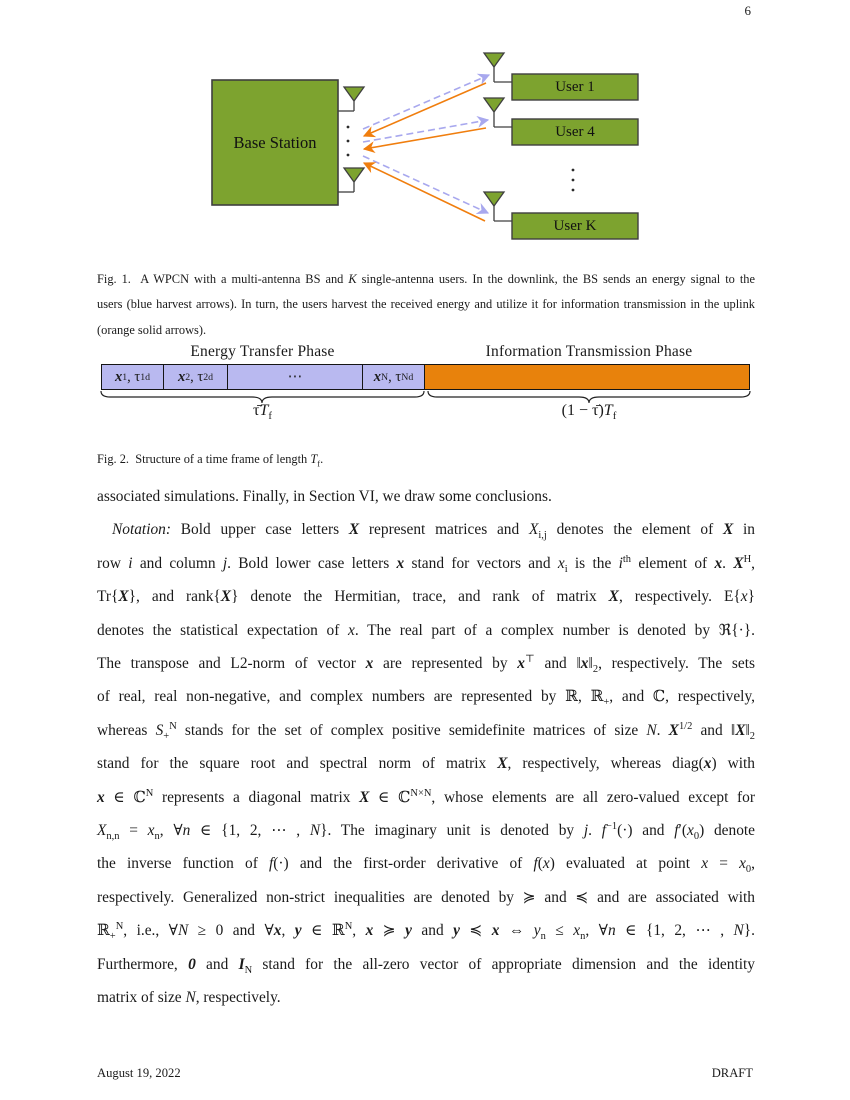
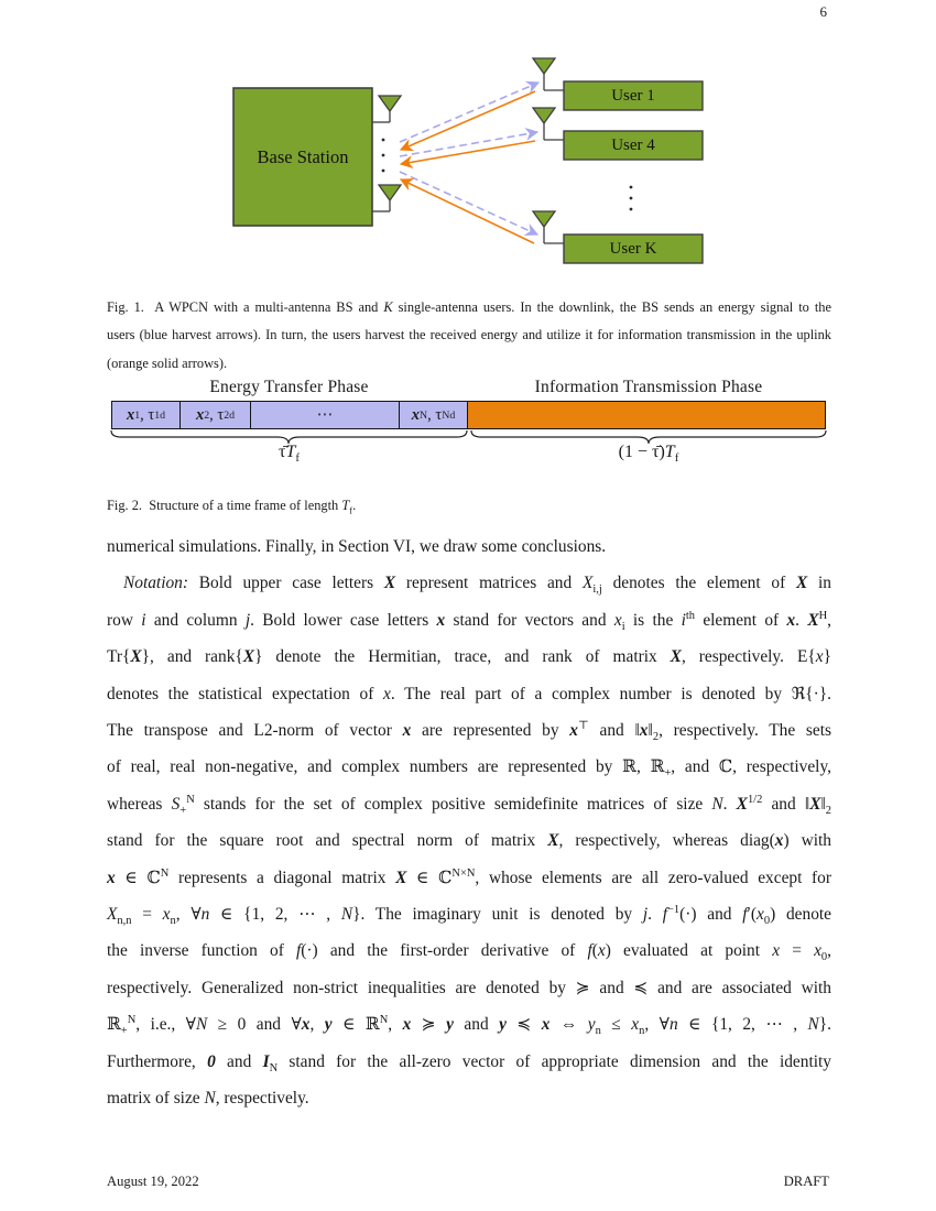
  6
  Base Station
  User 1
  User 4
  User K
  Fig. 1. A WPCN with a multi-antenna BS and K single-antenna users. In the downlink, the BS sends an energy signal to the
  users (blue harvest arrows). In turn, the users harvest the received energy and utilize it for information transmission in the uplink
  (orange solid arrows).
  Energy Transfer Phase
  Information Transmission Phase
  x
  1
  , τ
  1
  d
  x
  2
  , τ
  2
  d
  ⋯
  x
  N
  , τ
  N
  d
  τ̄Tf
  (1 − τ̄)Tf
  Fig. 2. Structure of a time frame of length Tf.
- associated simulations. Finally, in Section VI, we draw some conclusions.
+ numerical simulations. Finally, in Section VI, we draw some conclusions.
  Notation: Bold upper case letters X represent matrices and Xi,j denotes the element of X in
  row i and column j. Bold lower case letters x stand for vectors and xi is the ith element of x. XH,
  Tr{X}, and rank{X} denote the Hermitian, trace, and rank of matrix X, respectively. E{x}
  denotes the statistical expectation of x. The real part of a complex number is denoted by ℜ{·}.
  The transpose and L2-norm of vector x are represented by x⊤ and ‖x‖2, respectively. The sets
  of real, real non-negative, and complex numbers are represented by ℝ, ℝ+, and ℂ, respectively,
  whereas S+N stands for the set of complex positive semidefinite matrices of size N. X1/2 and ‖X‖2
  stand for the square root and spectral norm of matrix X, respectively, whereas diag(x) with
  x ∈ ℂN represents a diagonal matrix X ∈ ℂN×N, whose elements are all zero-valued except for
  Xn,n = xn, ∀n ∈ {1, 2, ⋯ , N}. The imaginary unit is denoted by j. f−1(·) and f′(x0) denote
  the inverse function of f(·) and the first-order derivative of f(x) evaluated at point x = x0,
  respectively. Generalized non-strict inequalities are denoted by ≽ and ≼ and are associated with
  ℝ+N, i.e., ∀N ≥ 0 and ∀x, y ∈ ℝN, x ≽ y and y ≼ x ⇔ yn ≤ xn, ∀n ∈ {1, 2, ⋯ , N}.
  Furthermore, 0 and IN stand for the all-zero vector of appropriate dimension and the identity
  matrix of size N, respectively.
  August 19, 2022
  DRAFT
